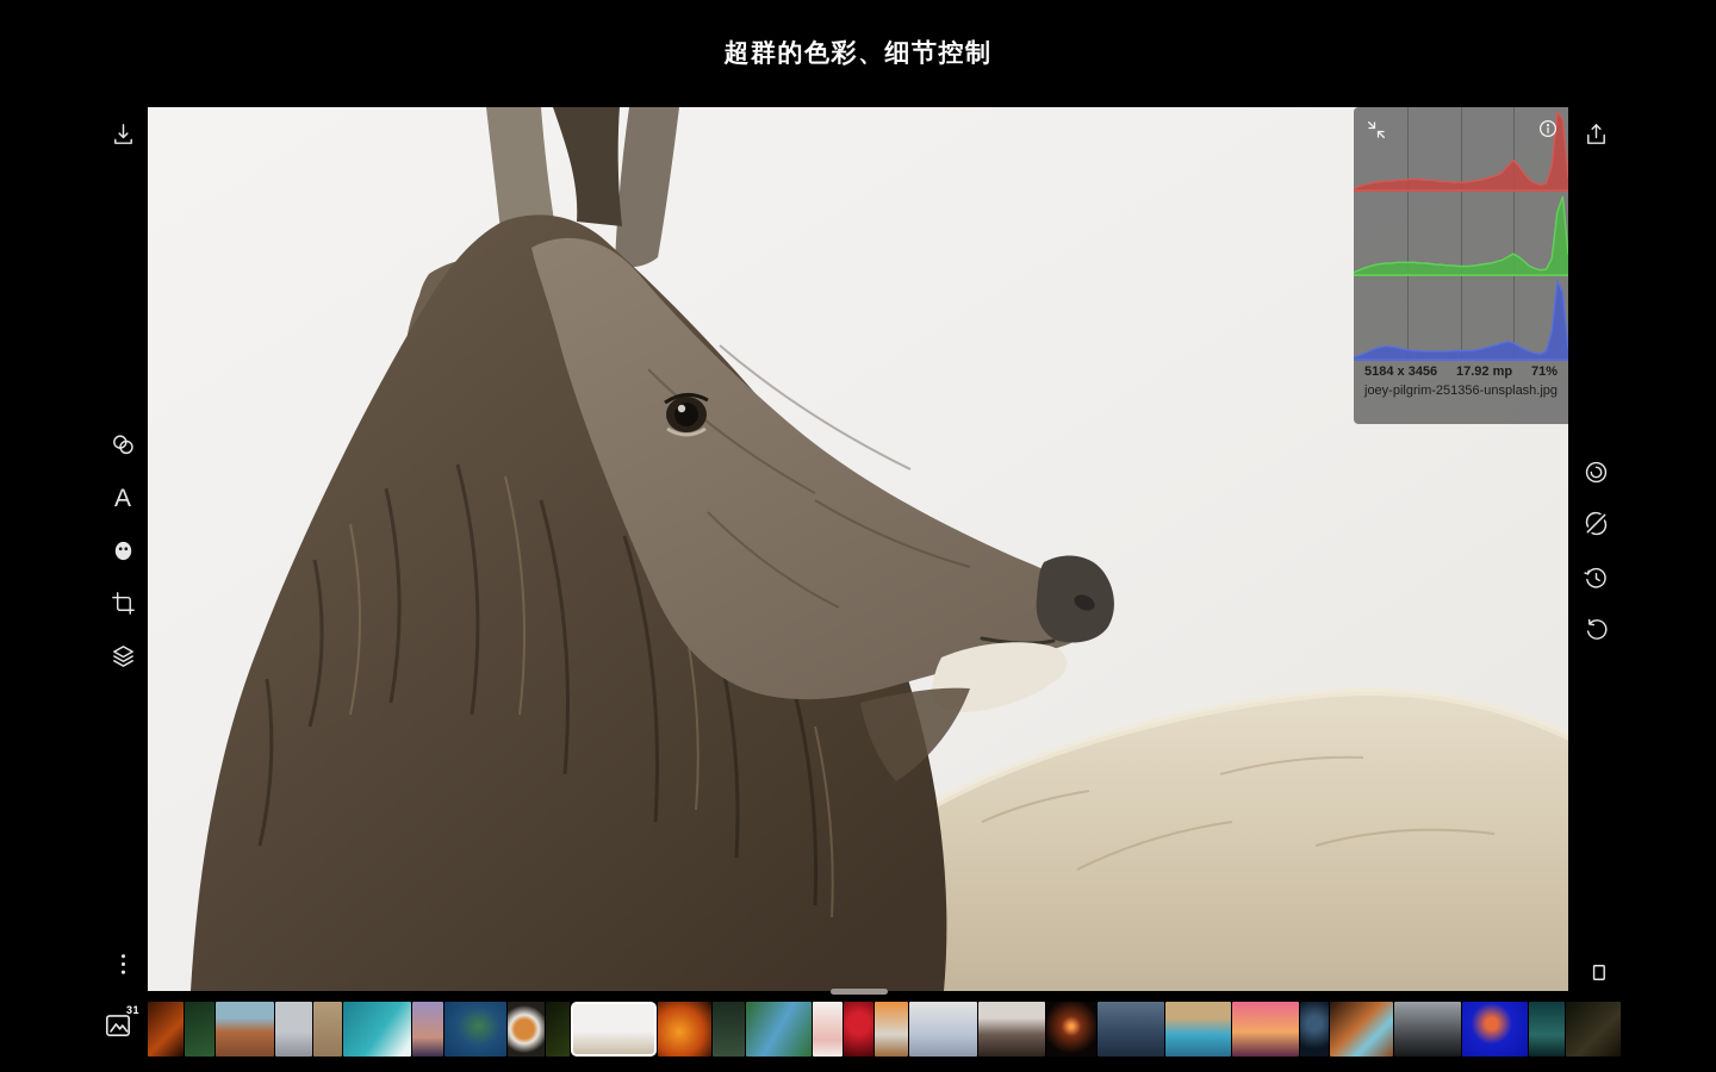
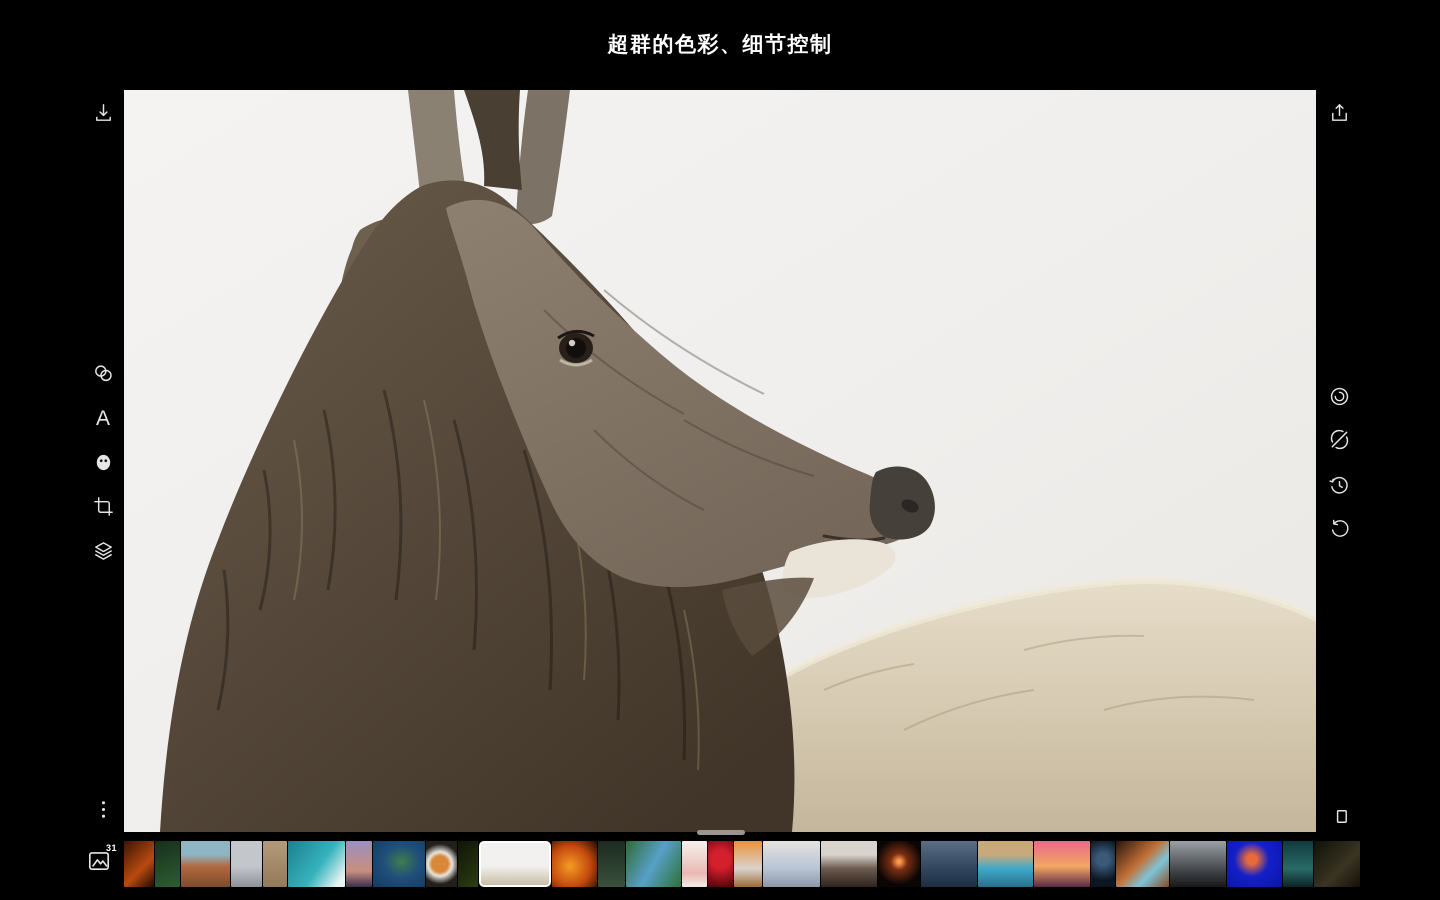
  超群的色彩、细节控制
  A
- 5184 x 3456
- 17.92 mp
- 71%
- joey-pilgrim-251356-unsplash.jpg
  31
